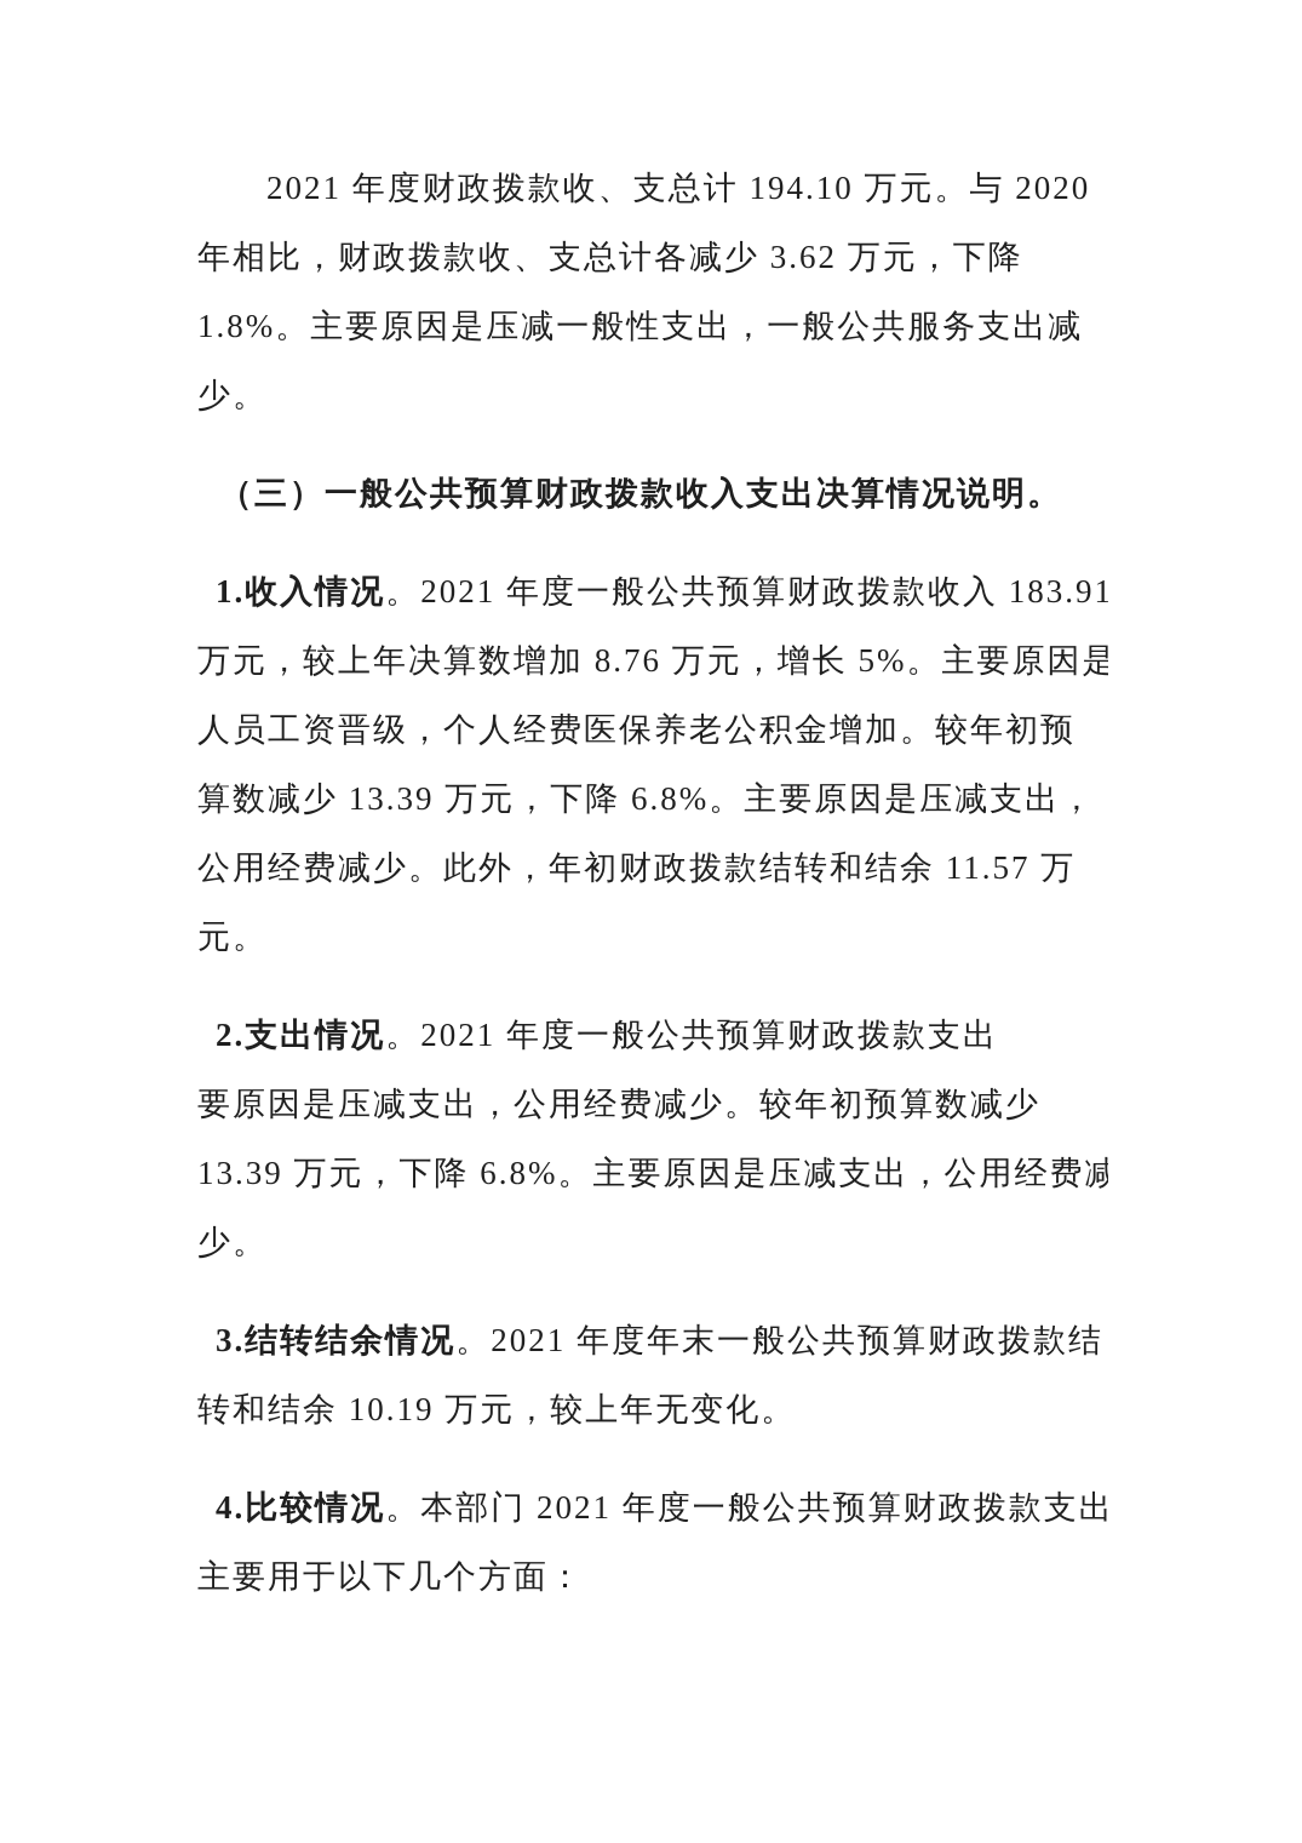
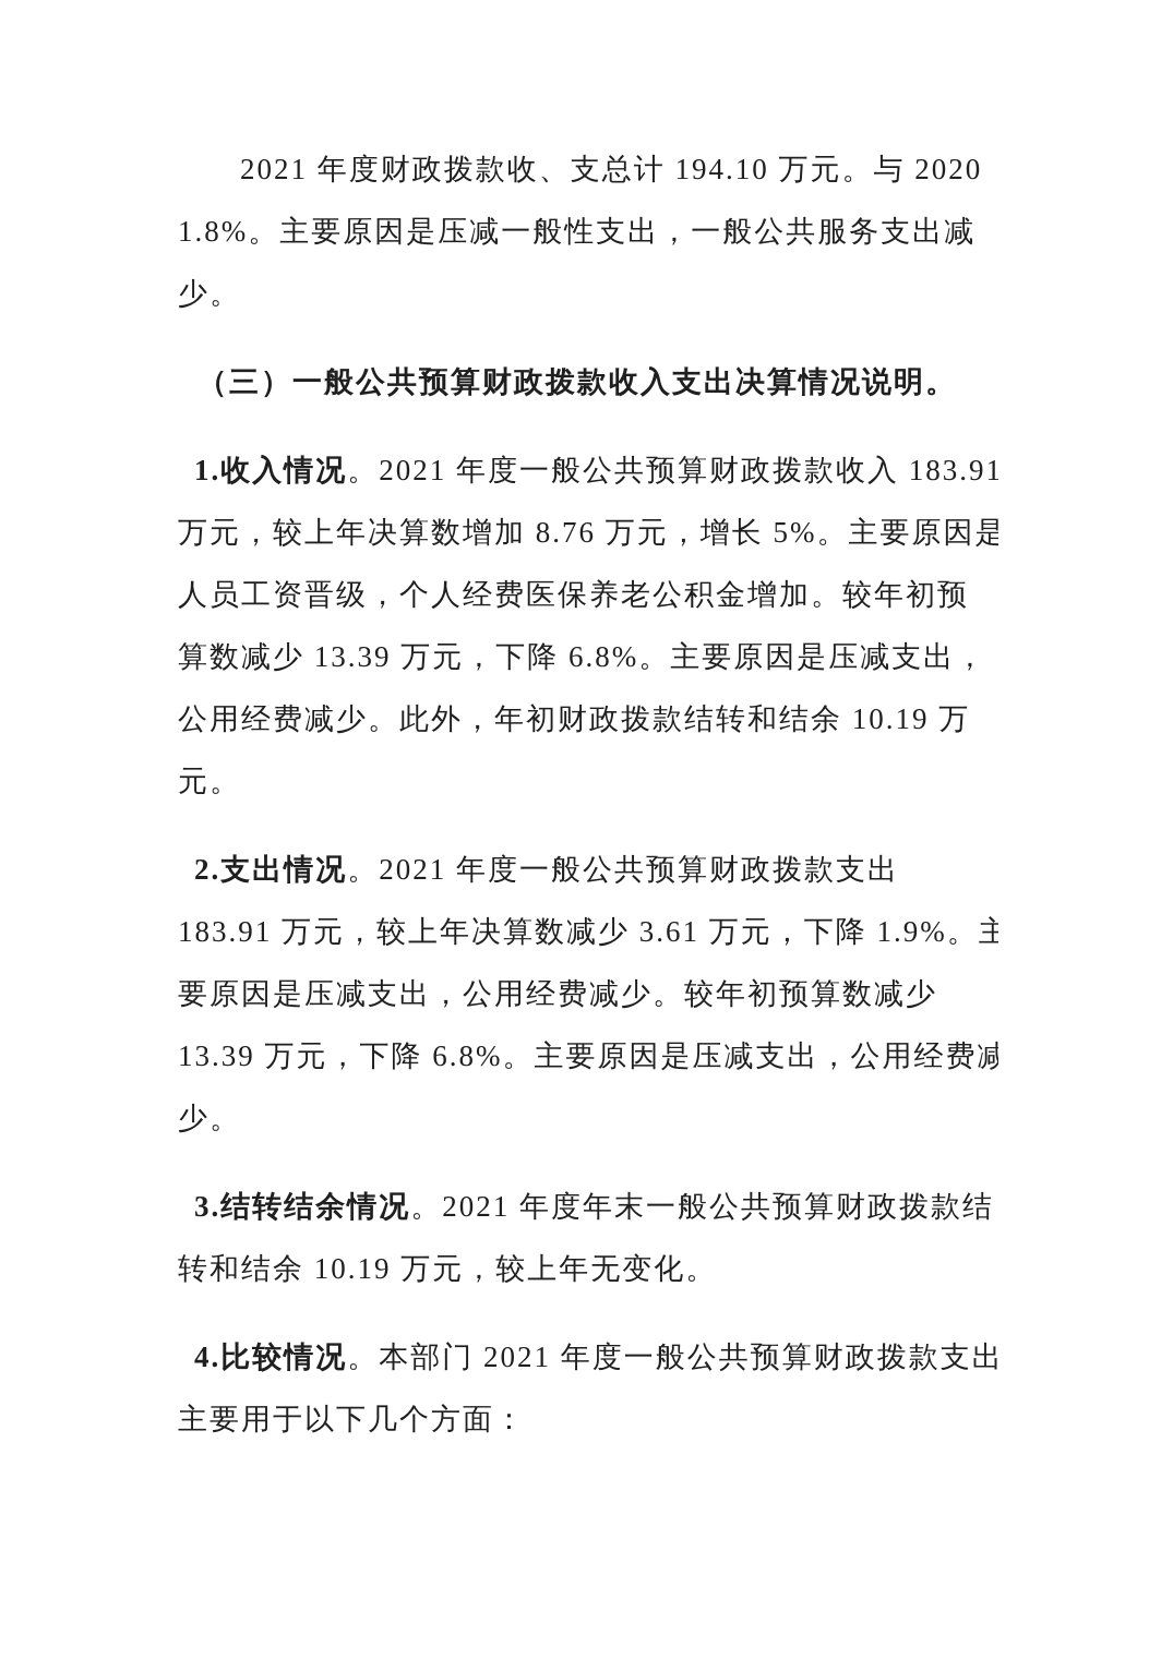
  2021 年度财政拨款收、支总计 194.10 万元。与 2020
- 年相比，财政拨款收、支总计各减少 3.62 万元，下降
  1.8%。主要原因是压减一般性支出，一般公共服务支出减
  少。
  （三）一般公共预算财政拨款收入支出决算情况说明。
  1.收入情况。2021 年度一般公共预算财政拨款收入 183.91
  万元，较上年决算数增加 8.76 万元，增长 5%。主要原因是
  人员工资晋级，个人经费医保养老公积金增加。较年初预
  算数减少 13.39 万元，下降 6.8%。主要原因是压减支出，
- 公用经费减少。此外，年初财政拨款结转和结余 11.57 万
+ 公用经费减少。此外，年初财政拨款结转和结余 10.19 万
  元。
  2.支出情况。2021 年度一般公共预算财政拨款支出
+ 183.91 万元，较上年决算数减少 3.61 万元，下降 1.9%。主
  要原因是压减支出，公用经费减少。较年初预算数减少
  13.39 万元，下降 6.8%。主要原因是压减支出，公用经费减
  少。
  3.结转结余情况。2021 年度年末一般公共预算财政拨款结
  转和结余 10.19 万元，较上年无变化。
  4.比较情况。本部门 2021 年度一般公共预算财政拨款支出
  主要用于以下几个方面：
